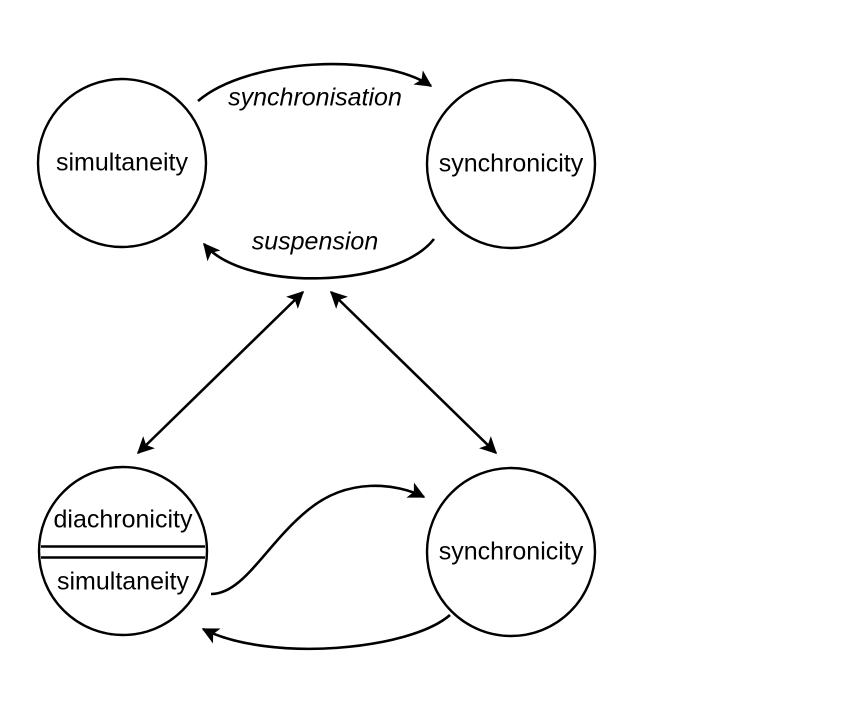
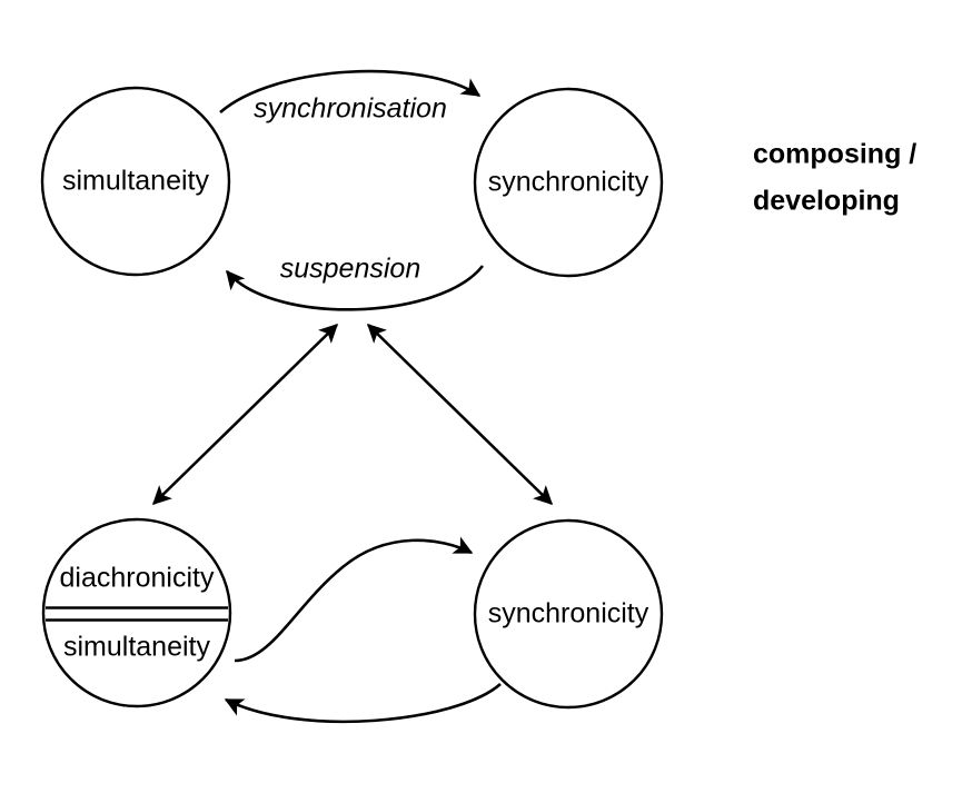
  simultaneity
  synchronicity
  diachronicity
  simultaneity
  synchronicity
  synchronisation
  suspension
+ composing /
+ developing
